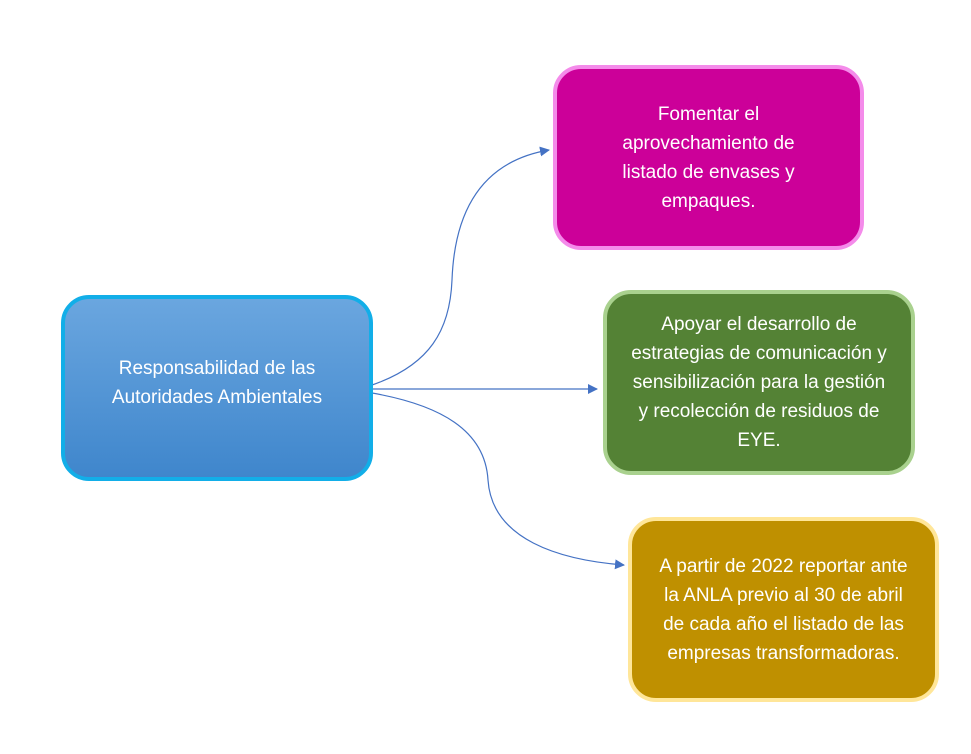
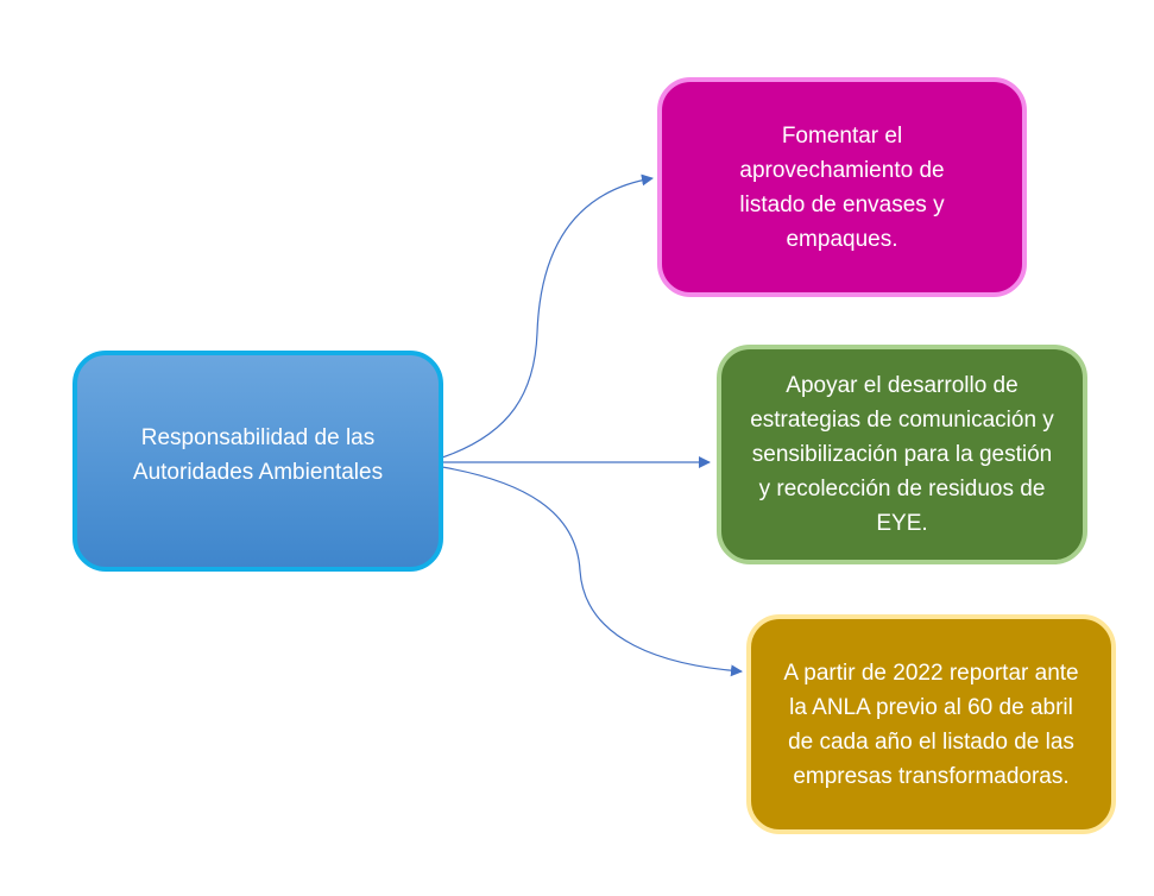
  Responsabilidad de las Autoridades Ambientales
  Fomentar el aprovechamiento de listado de envases y empaques.
  Apoyar el desarrollo de estrategias de comunicación y sensibilización para la gestión y recolección de residuos de EYE.
- A partir de 2022 reportar ante la ANLA previo al 30 de abril de cada año el listado de las empresas transformadoras.
+ A partir de 2022 reportar ante la ANLA previo al 60 de abril de cada año el listado de las empresas transformadoras.
